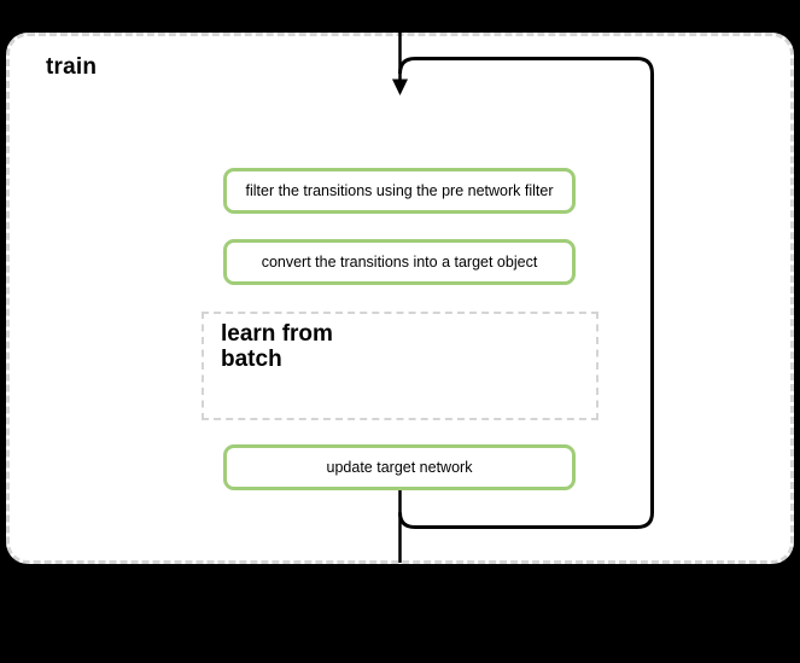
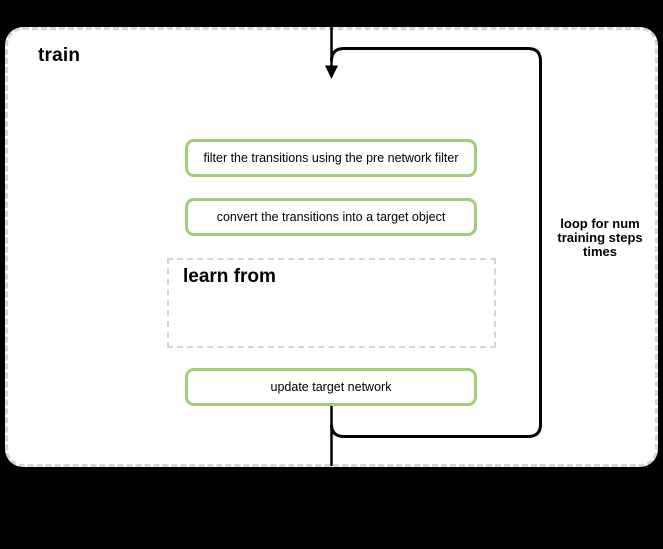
  train
  filter the transitions using the pre network filter
  convert the transitions into a target object
  learn from
- batch
  update target network
+ loop for num
+ training steps
+ times
